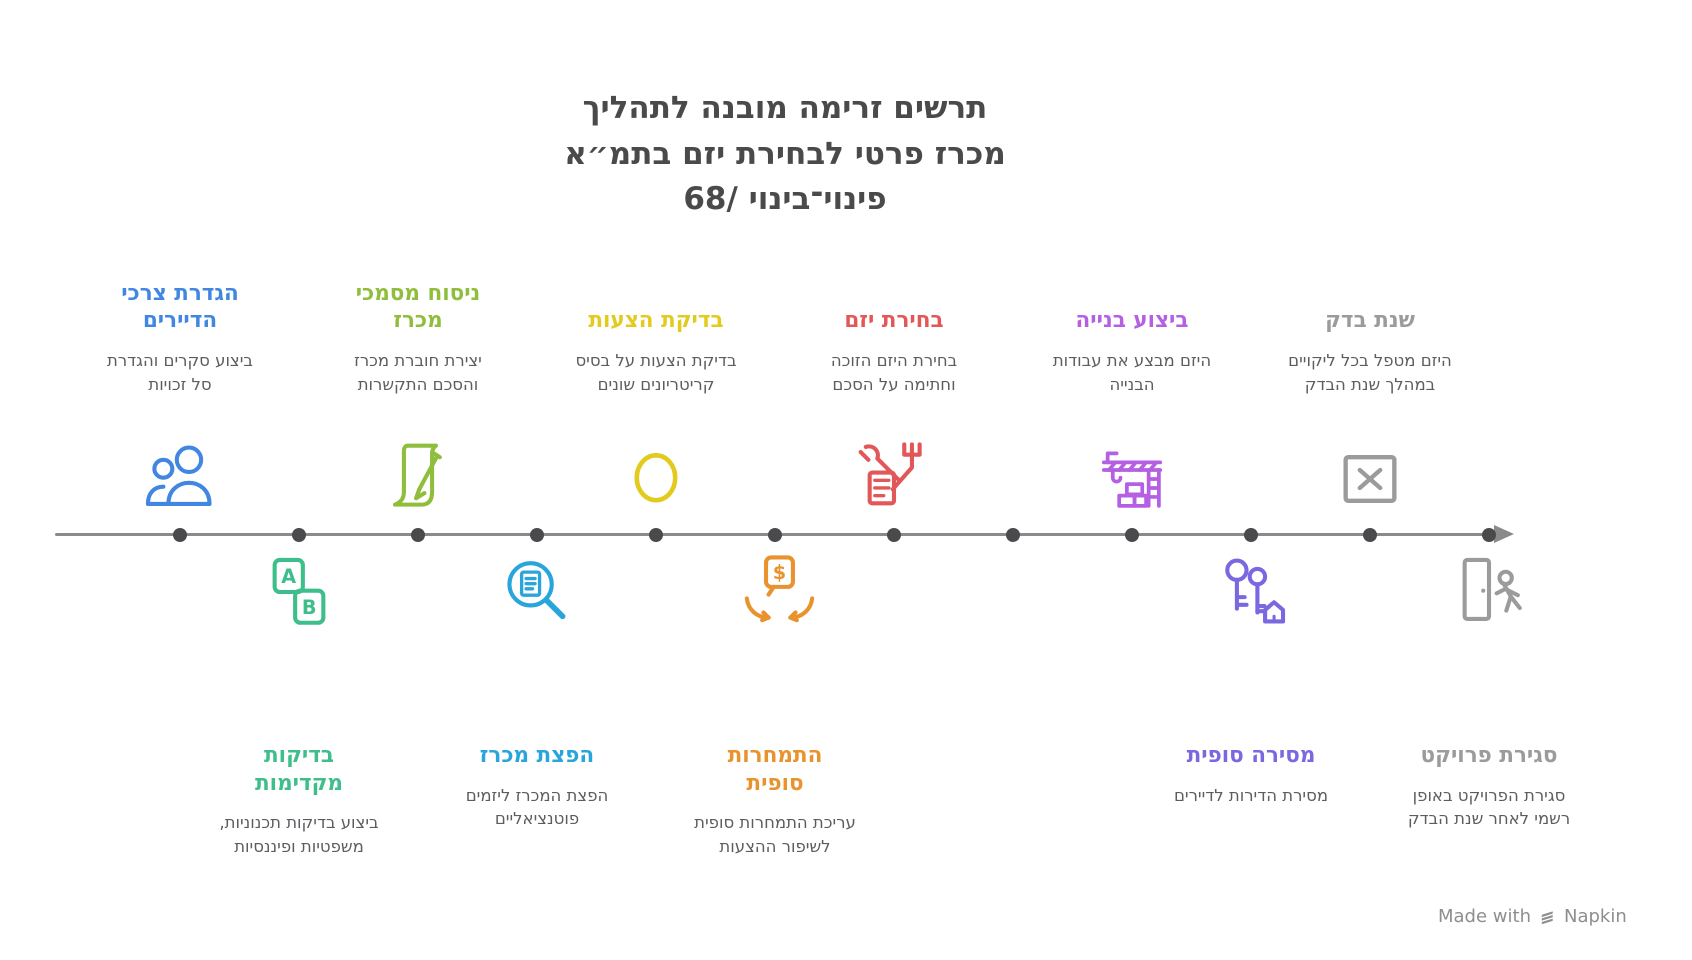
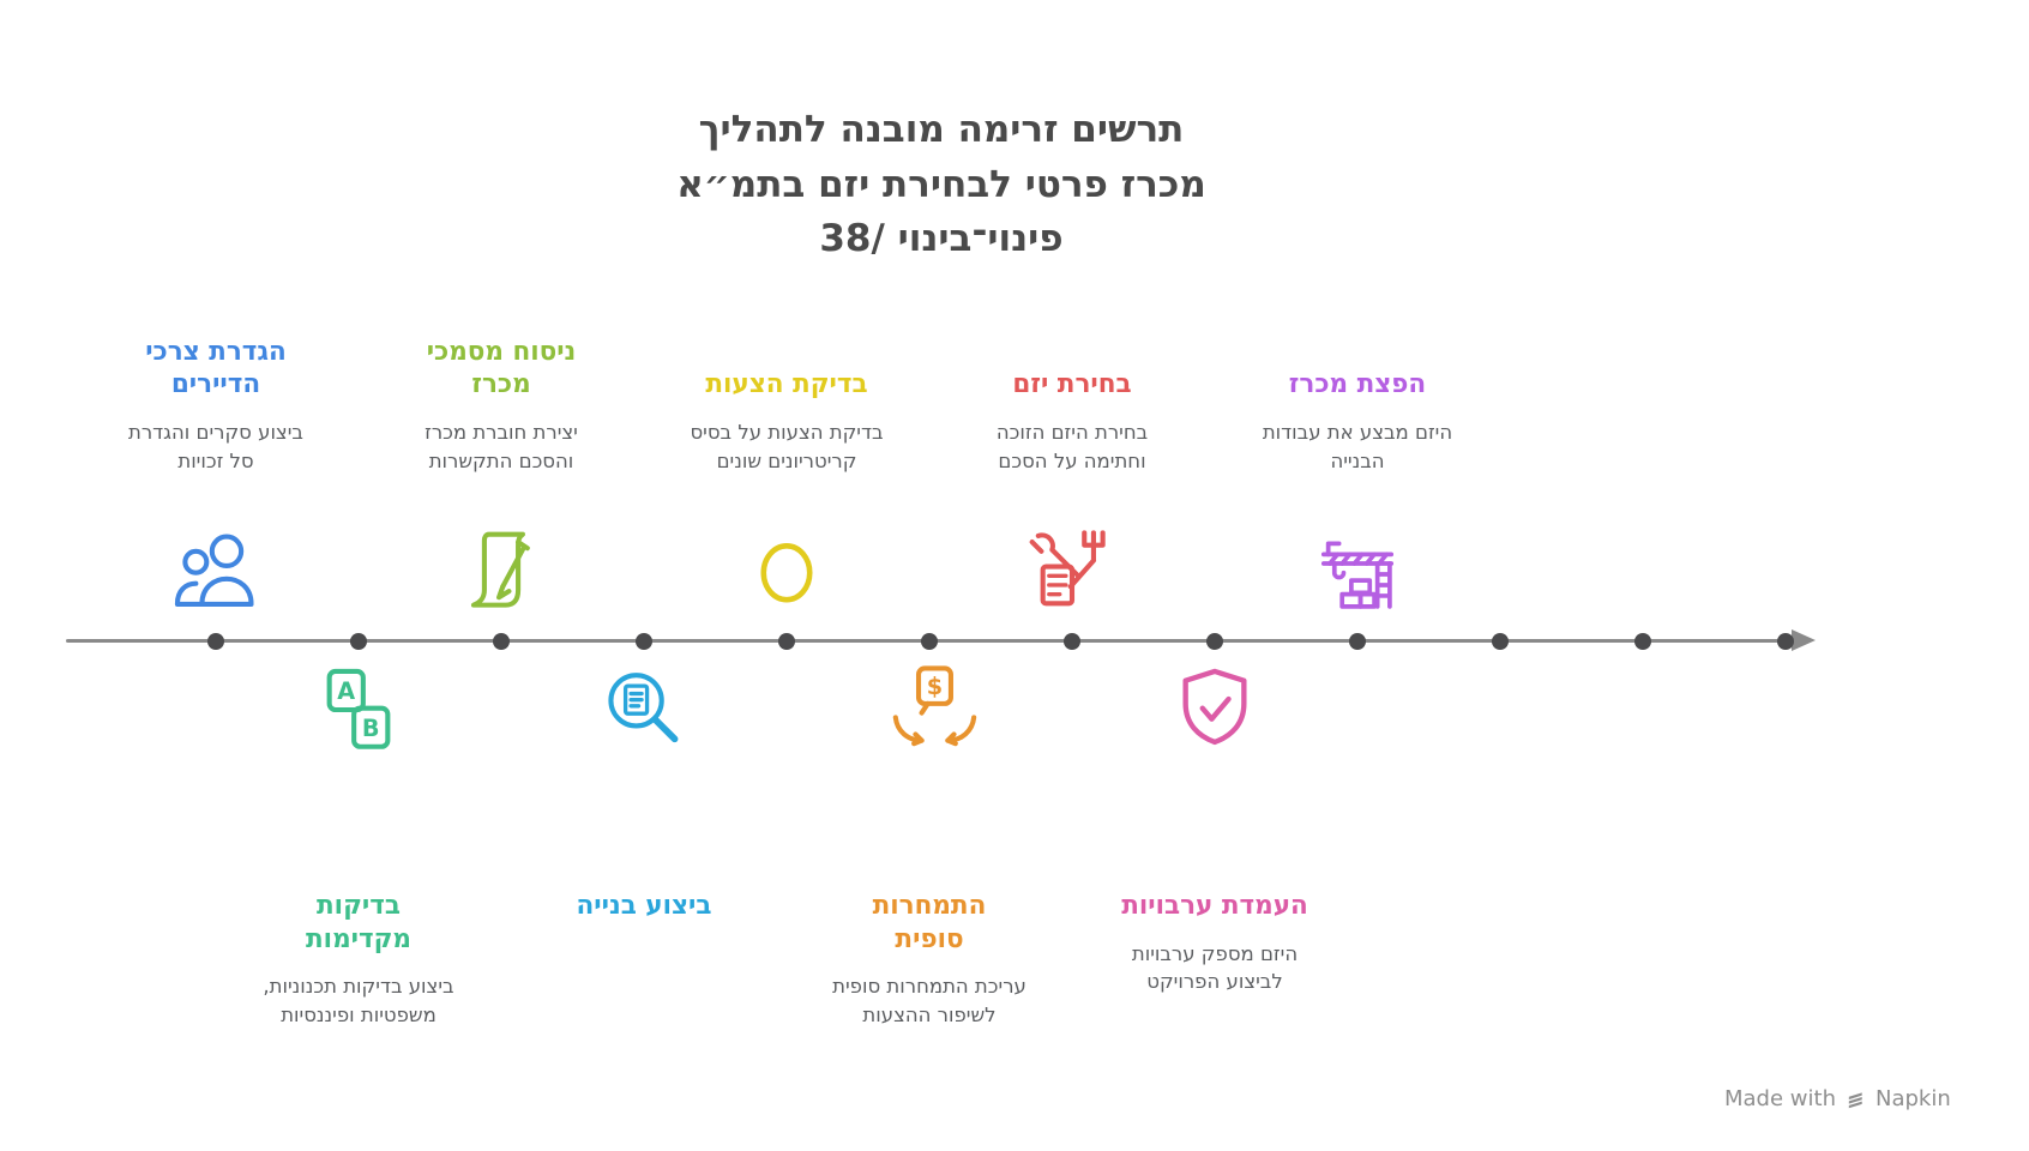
  תרשים זרימה מובנה לתהליך
  מכרז פרטי לבחירת יזם בתמ״א
- פינוי־בינוי /68
+ פינוי־בינוי /38
  הגדרת צרכי
  הדיירים
  ביצוע סקרים והגדרת
  סל זכויות
  A
  B
  בדיקות
  מקדימות
  ביצוע בדיקות תכנוניות,
  משפטיות ופיננסיות
  ניסוח מסמכי
  מכרז
  יצירת חוברת מכרז
  והסכם התקשרות
- הפצת מכרז
+ ביצוע בנייה
- הפצת המכרז ליזמים
- פוטנציאליים
  בדיקת הצעות
  בדיקת הצעות על בסיס
  קריטריונים שונים
  $
  התמחרות
  סופית
  עריכת התמחרות סופית
  לשיפור ההצעות
  בחירת יזם
  בחירת היזם הזוכה
  וחתימה על הסכם
+ העמדת ערבויות
+ היזם מספק ערבויות
+ לביצוע הפרויקט
- ביצוע בנייה
+ הפצת מכרז
  היזם מבצע את עבודות
  הבנייה
- מסירה סופית
- מסירת הדירות לדיירים
- שנת בדק
- היזם מטפל בכל ליקויים
- במהלך שנת הבדק
- סגירת פרויקט
- סגירת הפרויקט באופן
- רשמי לאחר שנת הבדק
  Made with
  Napkin
